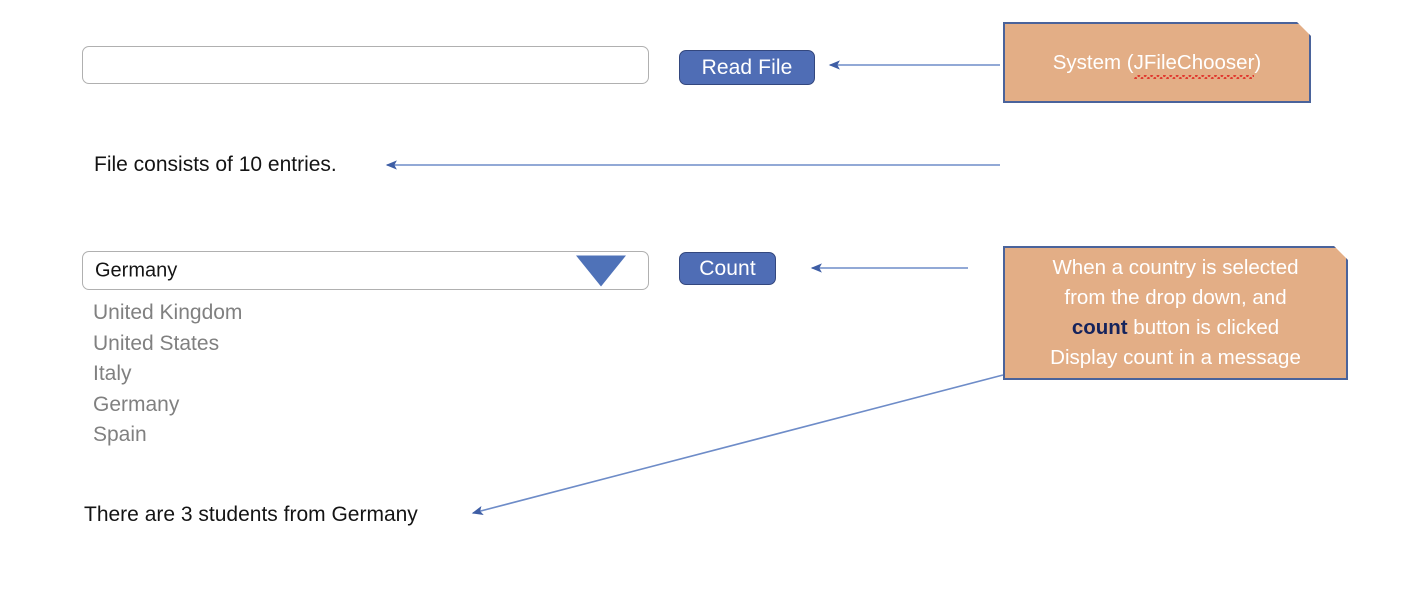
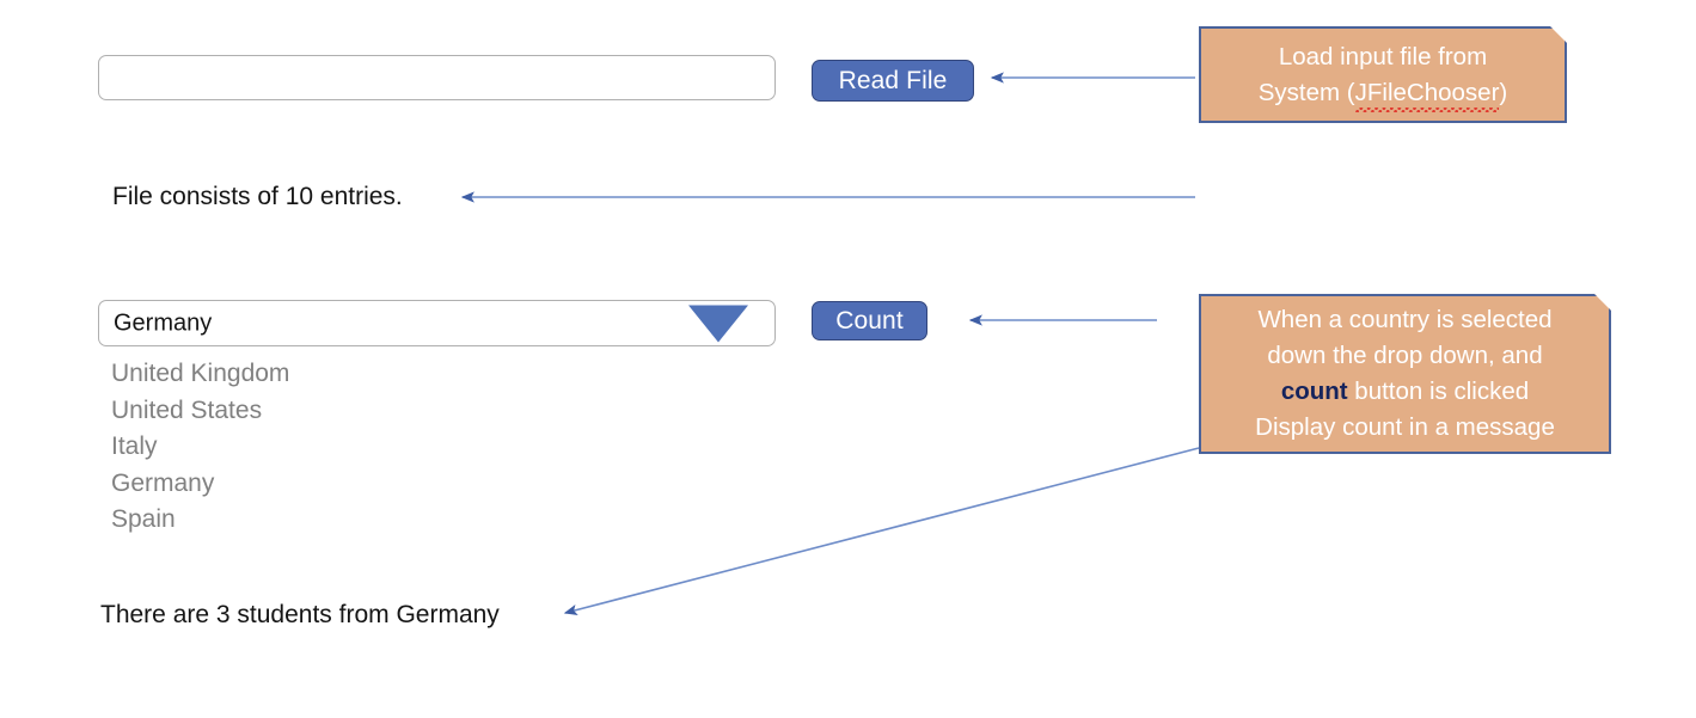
  Read File
  File consists of 10 entries.
  Germany
  Count
  United Kingdom
  United States
  Italy
  Germany
  Spain
  There are 3 students from Germany
+ Load input file from
  System (JFileChooser)
  When a country is selected
- from the drop down, and
+ down the drop down, and
  count button is clicked
  Display count in a message
